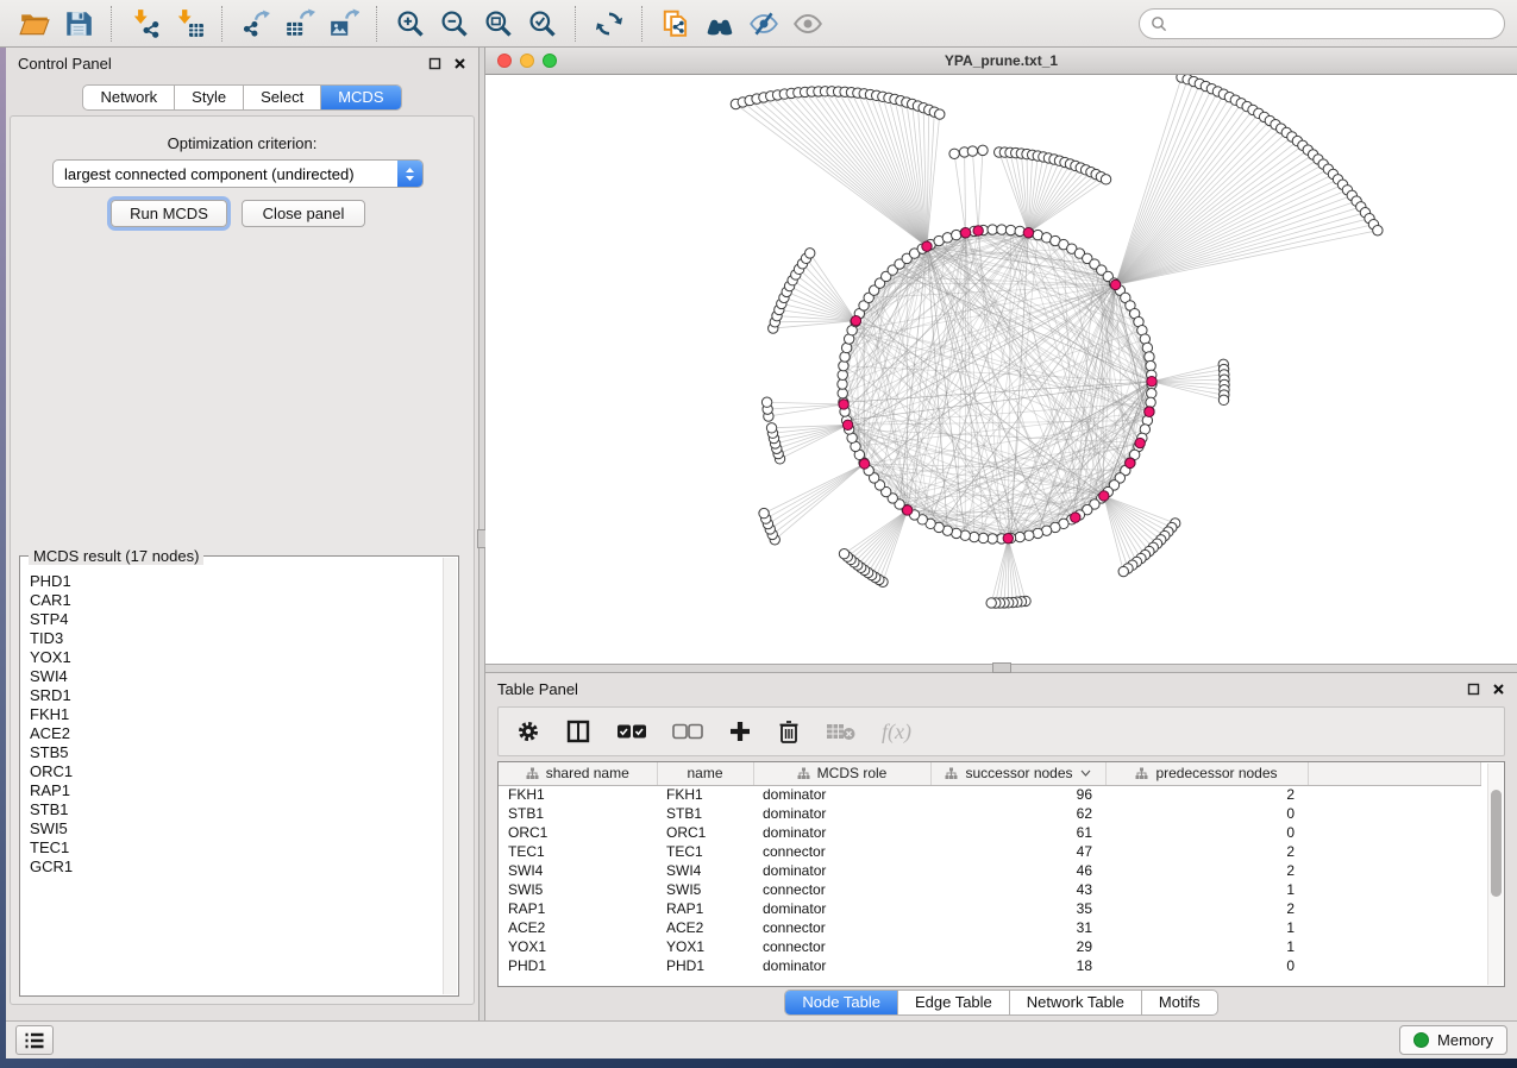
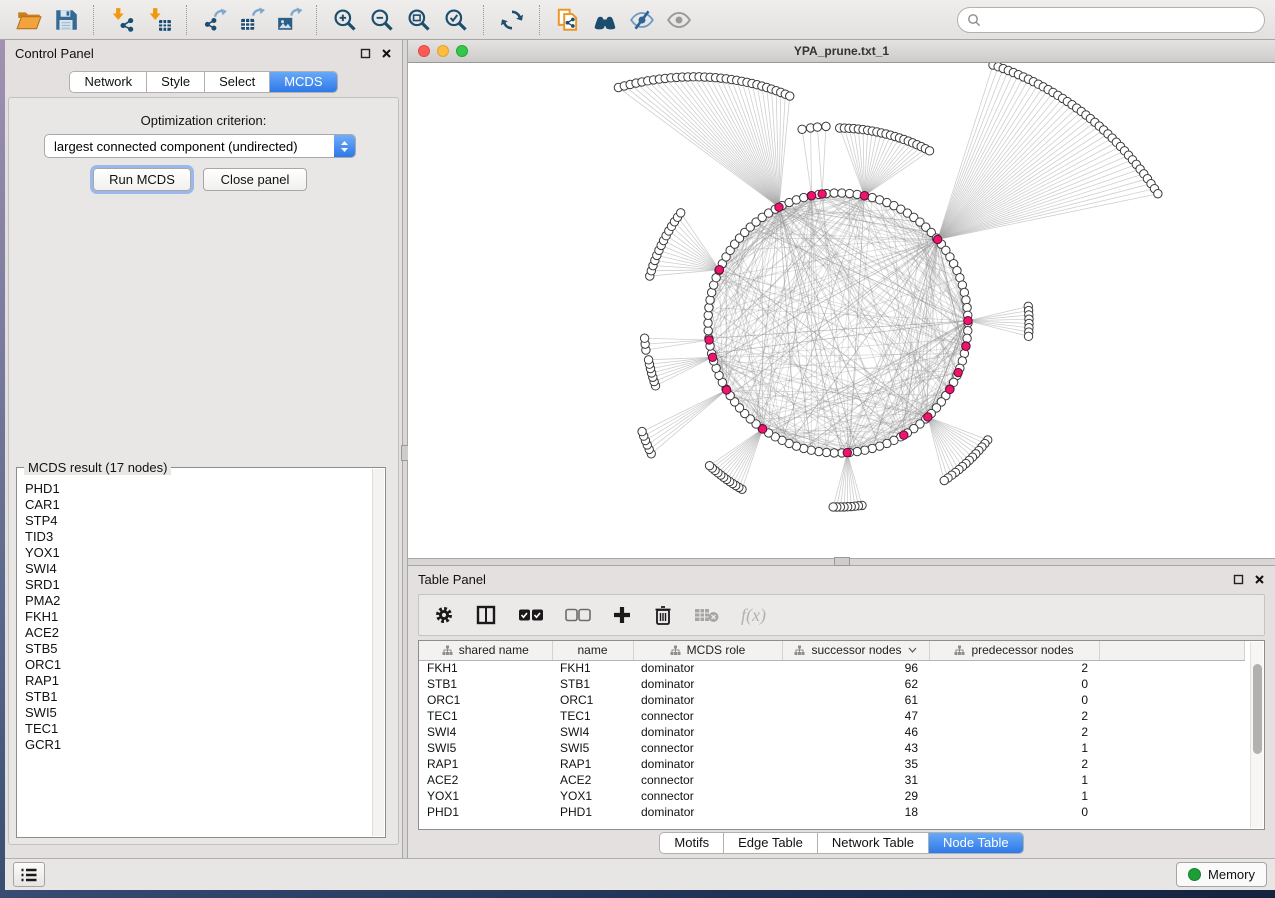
  Control Panel
  Network
  Style
  Select
  MCDS
  Optimization criterion:
  largest connected component (undirected)
  Run MCDS
  Close panel
  MCDS result (17 nodes)
  PHD1
  CAR1
  STP4
  TID3
  YOX1
  SWI4
  SRD1
+ PMA2
  FKH1
  ACE2
  STB5
  ORC1
  RAP1
  STB1
  SWI5
  TEC1
  GCR1
  YPA_prune.txt_1
  Table Panel
  f(x)
  shared name	name	MCDS role	successor nodes	predecessor nodes
  FKH1	FKH1	dominator	96	2
  STB1	STB1	dominator	62	0
  ORC1	ORC1	dominator	61	0
  TEC1	TEC1	connector	47	2
  SWI4	SWI4	dominator	46	2
  SWI5	SWI5	connector	43	1
  RAP1	RAP1	dominator	35	2
  ACE2	ACE2	connector	31	1
  YOX1	YOX1	connector	29	1
  PHD1	PHD1	dominator	18	0
- Node Table
+ Motifs
  Edge Table
  Network Table
- Motifs
+ Node Table
  Memory
